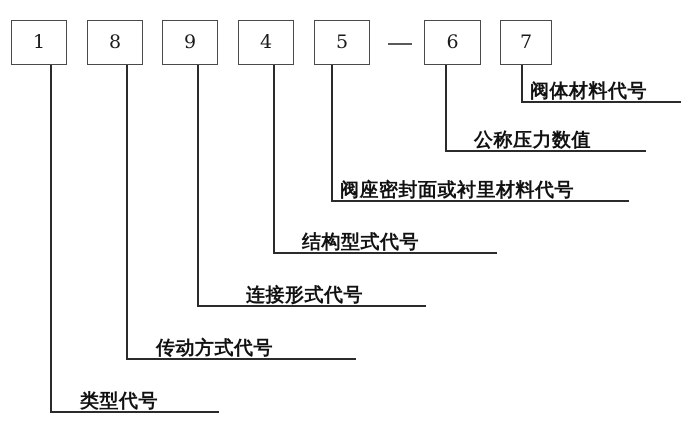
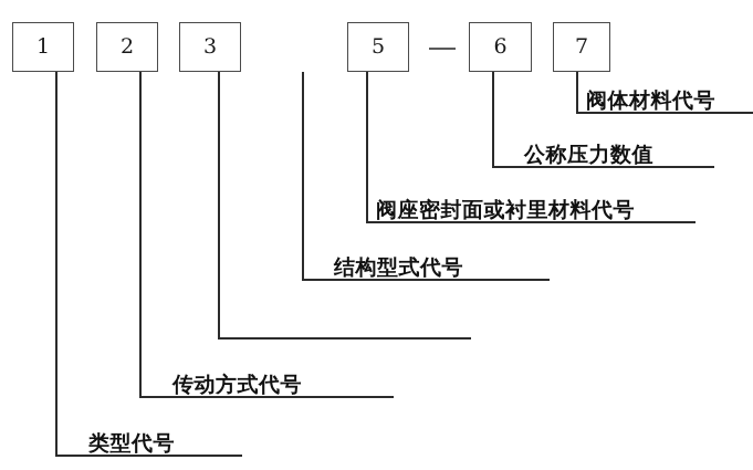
  1
- 8
+ 2
- 9
+ 3
- 4
  5
  6
  7
  阀体材料代号
  公称压力数值
  阀座密封面或衬里材料代号
  结构型式代号
- 连接形式代号
  传动方式代号
  类型代号
